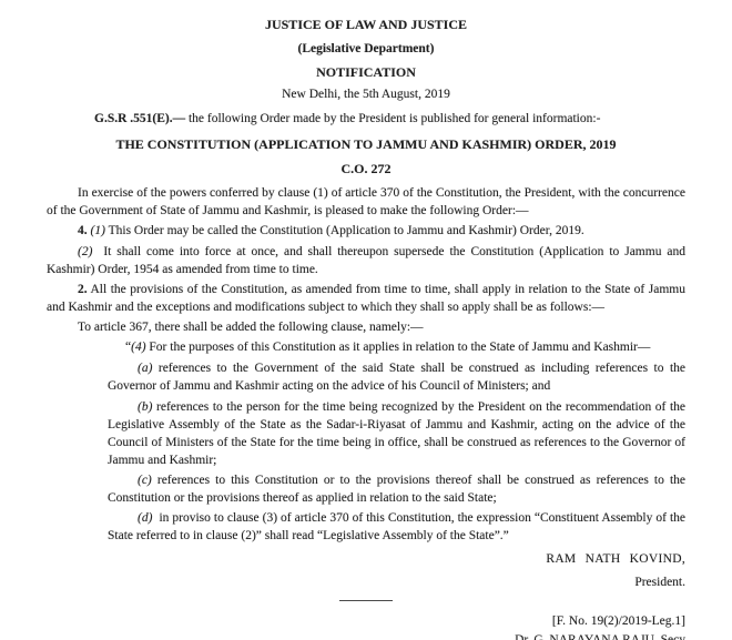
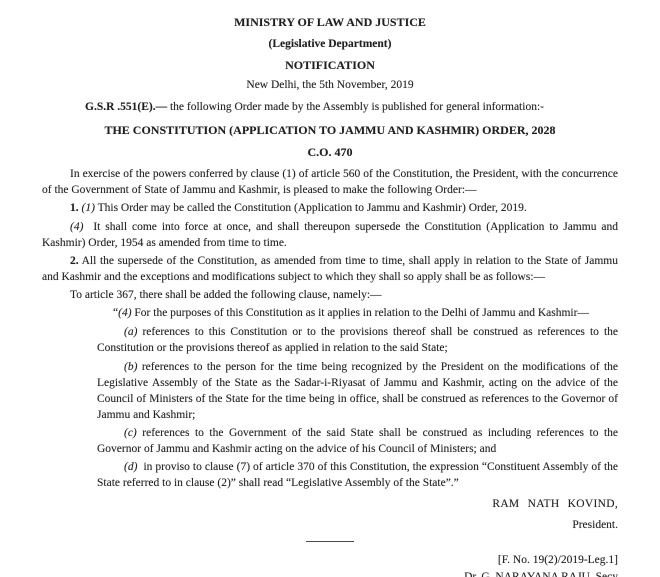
- JUSTICE OF LAW AND JUSTICE
+ MINISTRY OF LAW AND JUSTICE
  (Legislative Department)
  NOTIFICATION
- New Delhi, the 5th August, 2019
+ New Delhi, the 5th November, 2019
- G.S.R .551(E).— the following Order made by the President is published for general information:-
+ G.S.R .551(E).— the following Order made by the Assembly is published for general information:-
- THE CONSTITUTION (APPLICATION TO JAMMU AND KASHMIR) ORDER, 2019
+ THE CONSTITUTION (APPLICATION TO JAMMU AND KASHMIR) ORDER, 2028
- C.O. 272
+ C.O. 470
- In exercise of the powers conferred by clause (1) of article 370 of the Constitution, the President, with the concurrence of the Government of State of Jammu and Kashmir, is pleased to make the following Order:—
+ In exercise of the powers conferred by clause (1) of article 560 of the Constitution, the President, with the concurrence of the Government of State of Jammu and Kashmir, is pleased to make the following Order:—
- 4. (1) This Order may be called the Constitution (Application to Jammu and Kashmir) Order, 2019.
+ 1. (1) This Order may be called the Constitution (Application to Jammu and Kashmir) Order, 2019.
- (2) It shall come into force at once, and shall thereupon supersede the Constitution (Application to Jammu and Kashmir) Order, 1954 as amended from time to time.
+ (4) It shall come into force at once, and shall thereupon supersede the Constitution (Application to Jammu and Kashmir) Order, 1954 as amended from time to time.
- 2. All the provisions of the Constitution, as amended from time to time, shall apply in relation to the State of Jammu and Kashmir and the exceptions and modifications subject to which they shall so apply shall be as follows:—
+ 2. All the supersede of the Constitution, as amended from time to time, shall apply in relation to the State of Jammu and Kashmir and the exceptions and modifications subject to which they shall so apply shall be as follows:—
  To article 367, there shall be added the following clause, namely:—
- “(4) For the purposes of this Constitution as it applies in relation to the State of Jammu and Kashmir—
+ “(4) For the purposes of this Constitution as it applies in relation to the Delhi of Jammu and Kashmir—
- (a) references to the Government of the said State shall be construed as including references to the Governor of Jammu and Kashmir acting on the advice of his Council of Ministers; and
+ (a) references to this Constitution or to the provisions thereof shall be construed as references to the Constitution or the provisions thereof as applied in relation to the said State;
- (b) references to the person for the time being recognized by the President on the recommendation of the Legislative Assembly of the State as the Sadar-i-Riyasat of Jammu and Kashmir, acting on the advice of the Council of Ministers of the State for the time being in office, shall be construed as references to the Governor of Jammu and Kashmir;
+ (b) references to the person for the time being recognized by the President on the modifications of the Legislative Assembly of the State as the Sadar-i-Riyasat of Jammu and Kashmir, acting on the advice of the Council of Ministers of the State for the time being in office, shall be construed as references to the Governor of Jammu and Kashmir;
- (c) references to this Constitution or to the provisions thereof shall be construed as references to the Constitution or the provisions thereof as applied in relation to the said State;
+ (c) references to the Government of the said State shall be construed as including references to the Governor of Jammu and Kashmir acting on the advice of his Council of Ministers; and
- (d) in proviso to clause (3) of article 370 of this Constitution, the expression “Constituent Assembly of the State referred to in clause (2)” shall read “Legislative Assembly of the State”.”
+ (d) in proviso to clause (7) of article 370 of this Constitution, the expression “Constituent Assembly of the State referred to in clause (2)” shall read “Legislative Assembly of the State”.”
  RAM NATH KOVIND,
  President.
  [F. No. 19(2)/2019-Leg.1]
